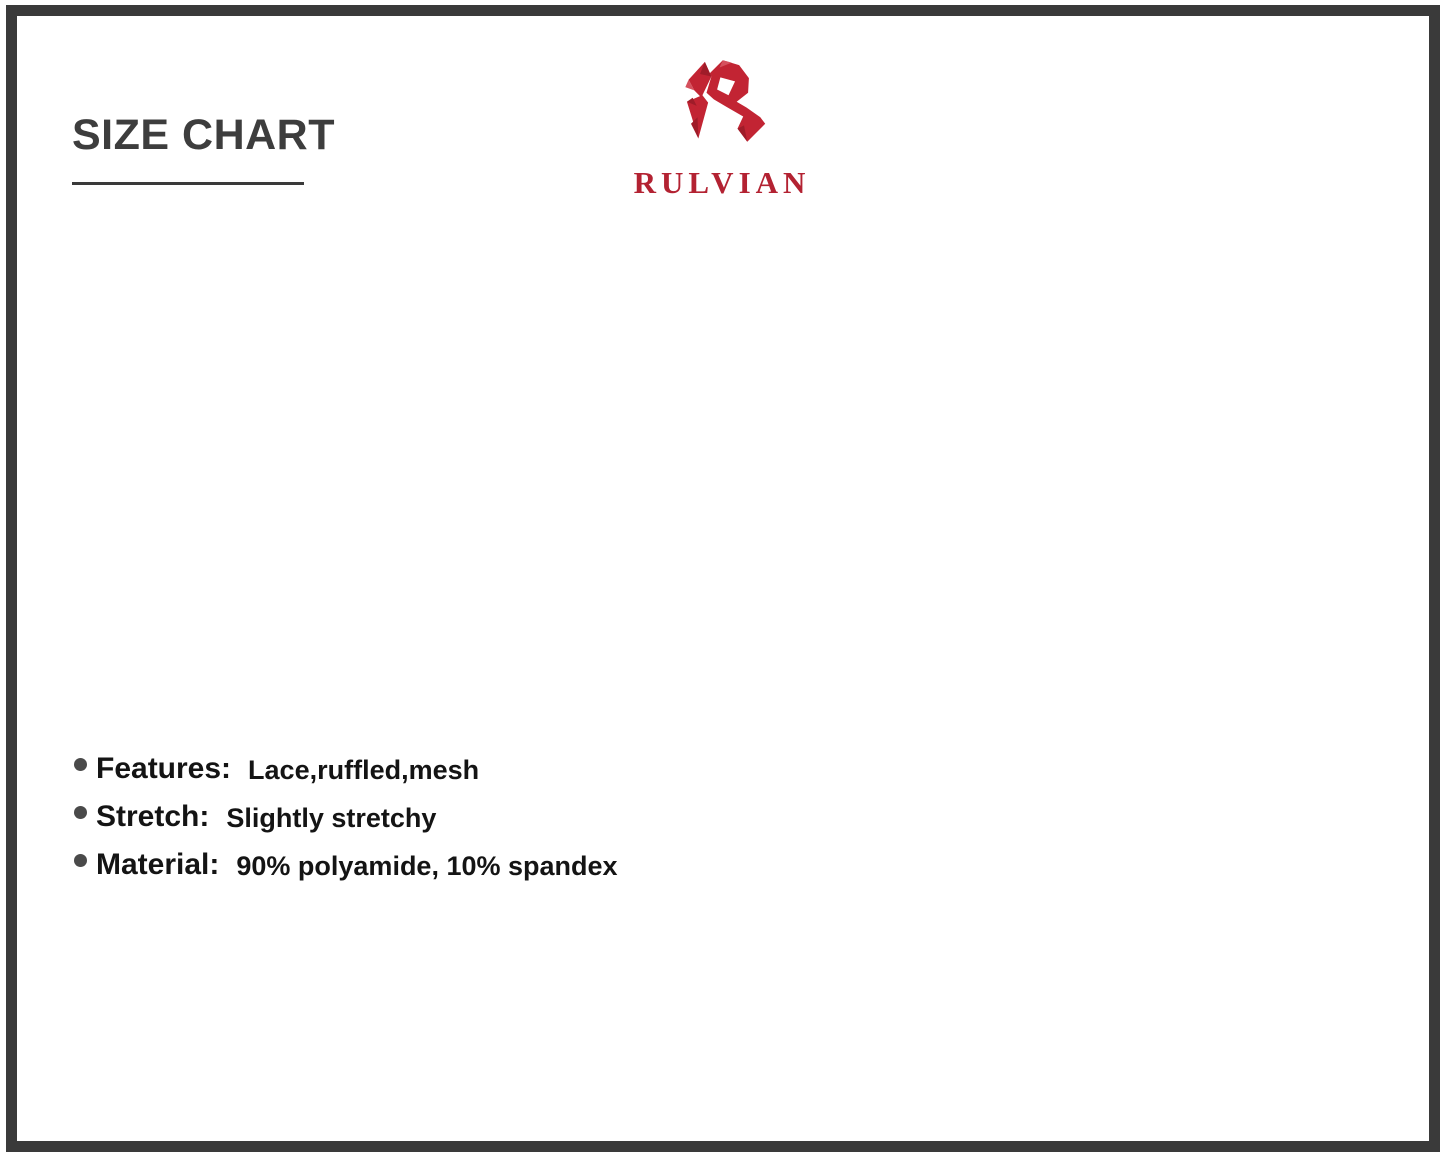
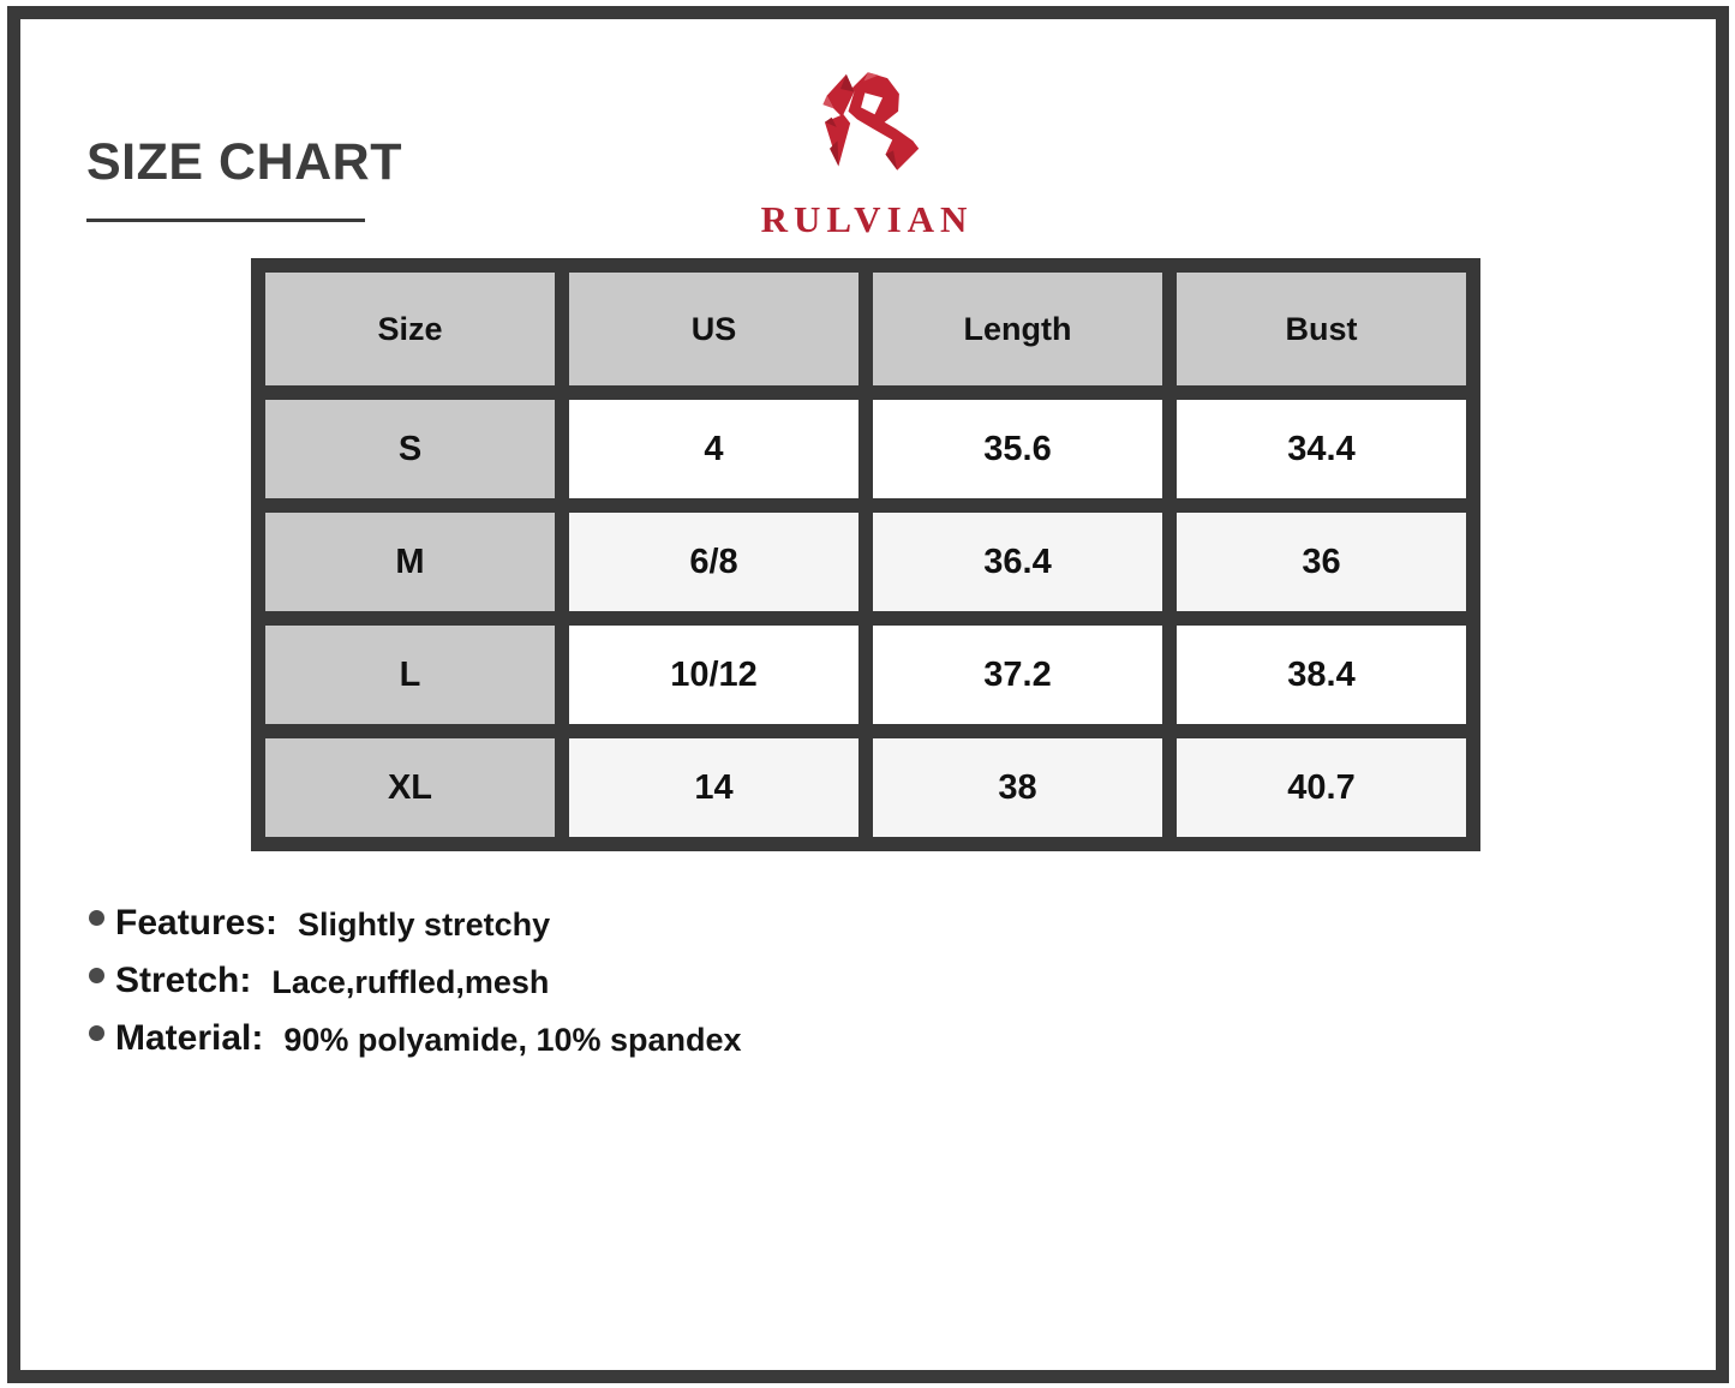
  SIZE CHART
  RULVIAN
+ Size	US	Length	Bust
+ S	4	35.6	34.4
+ M	6/8	36.4	36
+ L	10/12	37.2	38.4
+ XL	14	38	40.7
  Features:
- Lace,ruffled,mesh
+ Slightly stretchy
  Stretch:
- Slightly stretchy
+ Lace,ruffled,mesh
  Material:
  90% polyamide, 10% spandex
